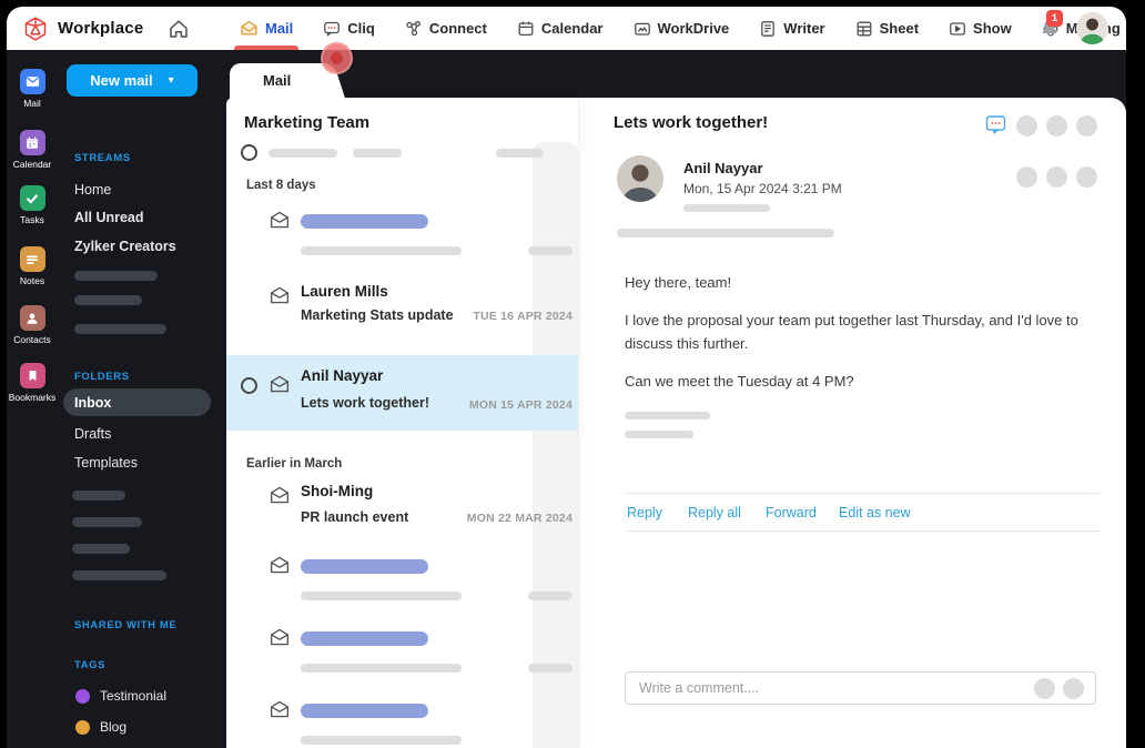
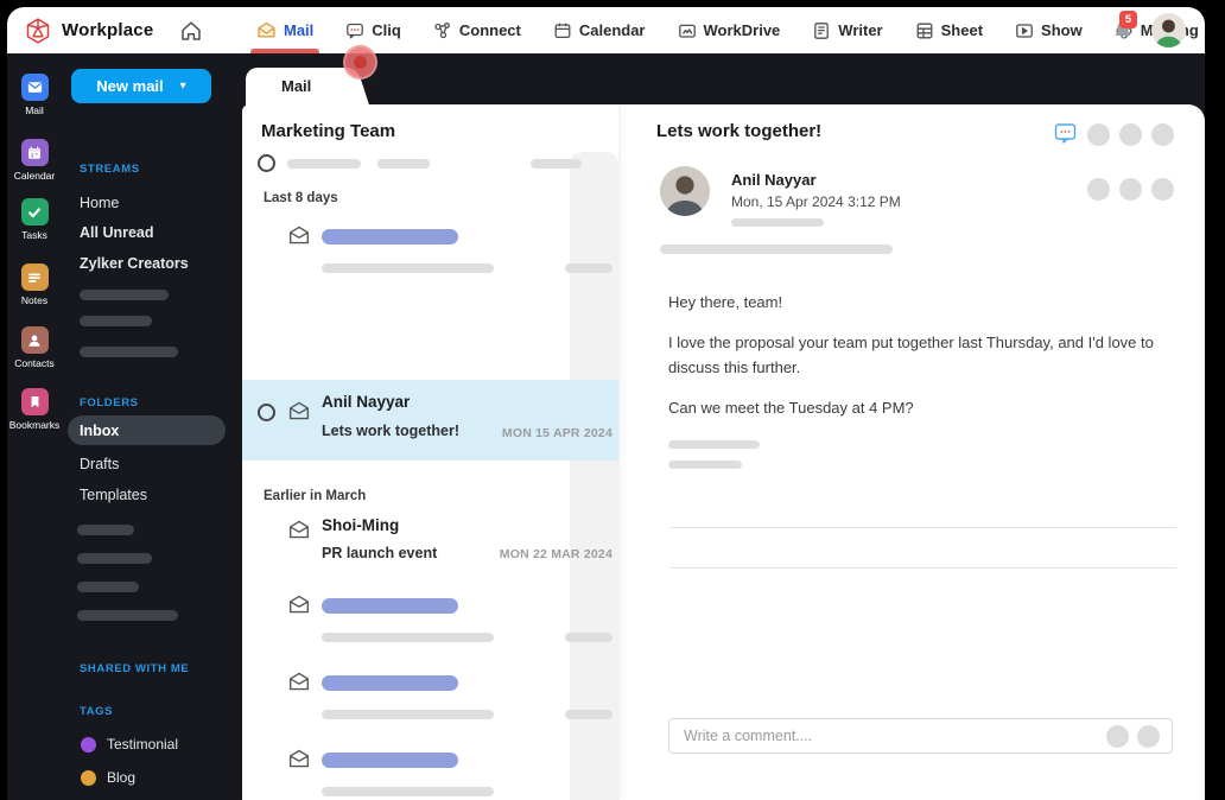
  Workplace
  Mail
  Cliq
  Connect
  Calendar
  WorkDrive
  Writer
  Sheet
  Show
- 1
+ 5
  Mail
  Calendar
  Tasks
  Notes
  Contacts
  Bookmarks
  New mail
  ▾
  STREAMS
  Home
  All Unread
  Zylker Creators
  FOLDERS
  Inbox
  Drafts
  Templates
  SHARED WITH ME
  TAGS
  Testimonial
  Blog
  Mail
  Marketing Team
  Last 8 days
- Lauren Mills
- Marketing Stats update
- TUE 16 APR 2024
  Anil Nayyar
  Lets work together!
  MON 15 APR 2024
  Earlier in March
  Shoi-Ming
  PR launch event
  MON 22 MAR 2024
  Lets work together!
  Anil Nayyar
- Mon, 15 Apr 2024 3:21 PM
+ Mon, 15 Apr 2024 3:12 PM
  Hey there, team!
  I love the proposal your team put together last Thursday, and I'd love to discuss this further.
  Can we meet the Tuesday at 4 PM?
- Reply
- Reply all
- Forward
- Edit as new
  Write a comment....
